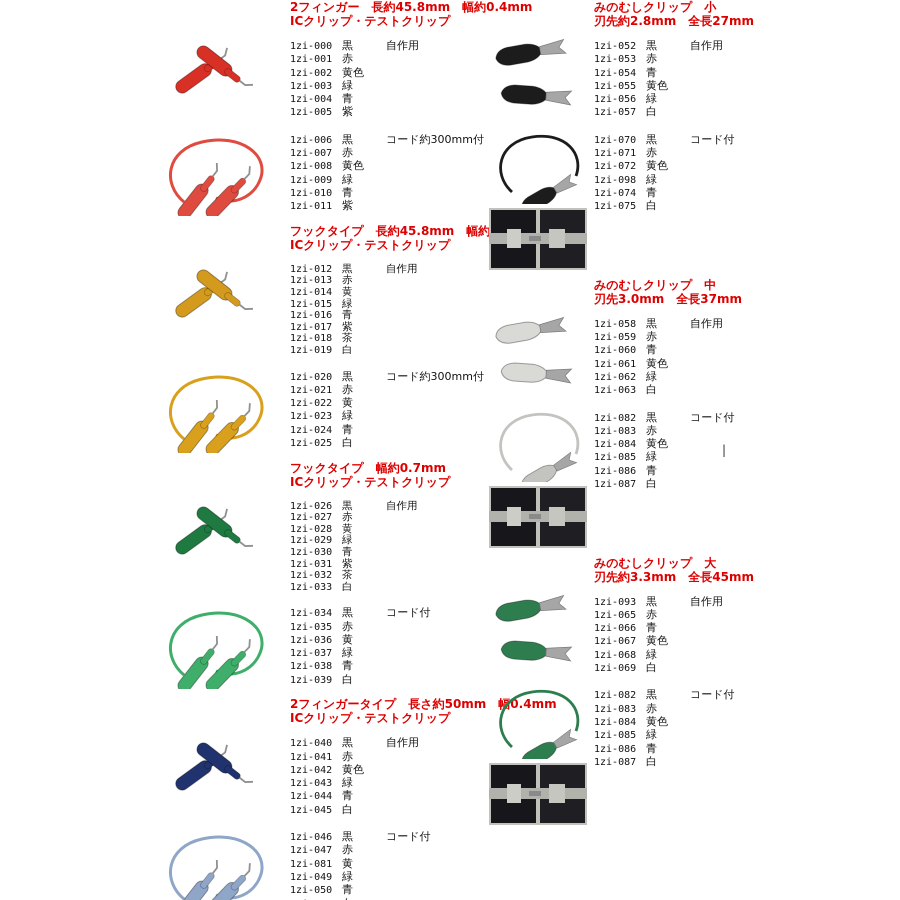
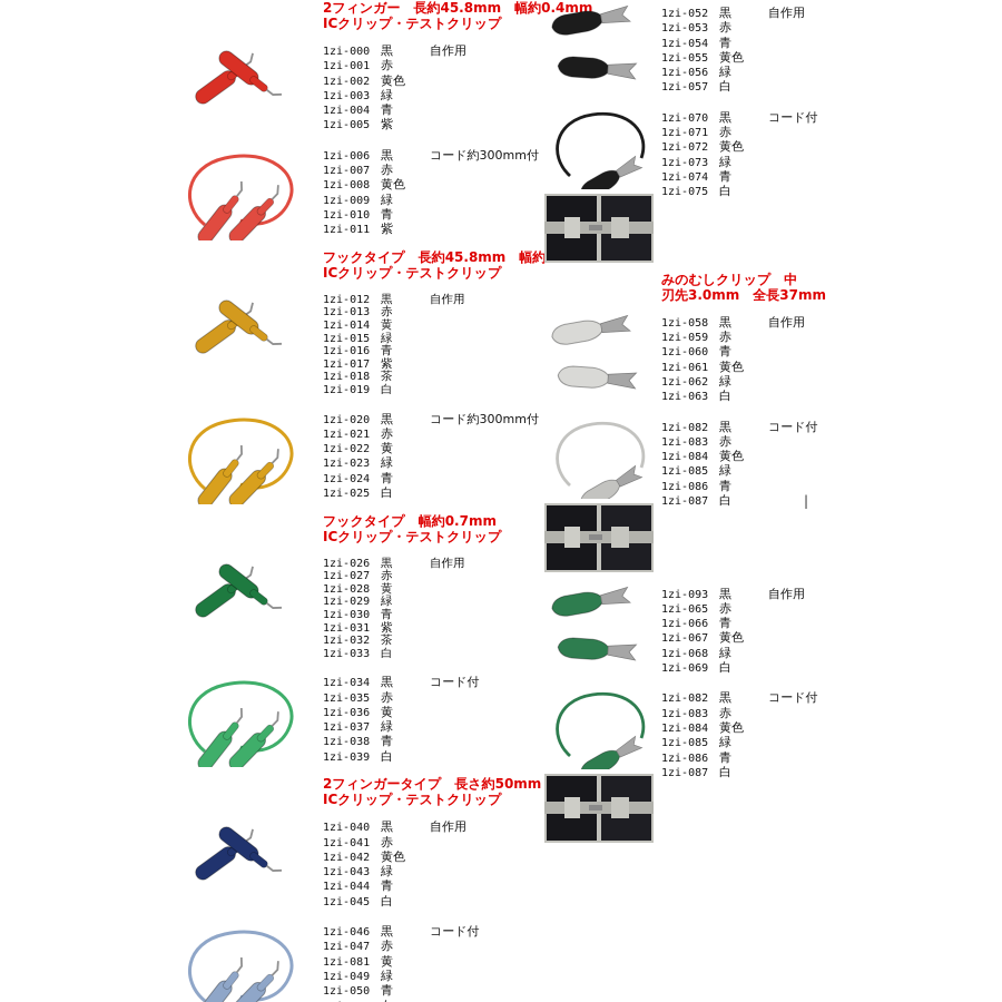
  2フィンガー 長約45.8mm 幅約
  ICクリップ・テストクリップ
  1zi-000
  黒
  自作用
  1zi-001
  赤
  1zi-002
  黄色
  1zi-003
  緑
  1zi-004
  青
  1zi-005
  紫
  1zi-006
  黒
  コード約300mm付
  1zi-007
  赤
  1zi-008
  黄色
  1zi-009
  緑
  1zi-010
  青
  1zi-011
  紫
  フックタイプ 長約45.8mm 幅約
  ICクリップ・テストクリップ
  1zi-012
  黒
  自作用
  1zi-013
  赤
  1zi-014
  黄
  1zi-015
  緑
  1zi-016
  青
  1zi-017
  紫
  1zi-018
  茶
  1zi-019
  白
  1zi-020
  黒
  コード約300mm付
  1zi-021
  赤
  1zi-022
  黄
  1zi-023
  緑
  1zi-024
  青
  1zi-025
  白
  フックタイプ 幅約0.7mm
  ICクリップ・テストクリップ
  1zi-026
  黒
  自作用
  1zi-027
  赤
  1zi-028
  黄
  1zi-029
  緑
  1zi-030
  青
  1zi-031
  紫
  1zi-032
  茶
  1zi-033
  白
  1zi-034
  黒
  コード付
  1zi-035
  赤
  1zi-036
  黄
  1zi-037
  緑
  1zi-038
  青
  1zi-039
  白
  2フィンガータイプ 長さ約50mm
  ICクリップ・テストクリップ
  1zi-040
  黒
  自作用
  1zi-041
  赤
  1zi-042
  黄色
  1zi-043
  緑
  1zi-044
  青
  1zi-045
  白
  1zi-046
  黒
  コード付
  1zi-047
  赤
  1zi-081
  黄
  1zi-049
  緑
  1zi-050
  青
- みのむしクリップ 小
- 刃先約2.8mm 全長27mm
  1zi-052
  黒
  自作用
  1zi-053
  赤
  1zi-054
  青
  1zi-055
  黄色
  1zi-056
  緑
  1zi-057
  白
  1zi-070
  黒
  コード付
  1zi-071
  赤
  1zi-072
  黄色
- 1zi-098
+ 1zi-073
  緑
  1zi-074
  青
  1zi-075
  白
  みのむしクリップ 中
  刃先3.0mm 全長37mm
  1zi-058
  黒
  自作用
  1zi-059
  赤
  1zi-060
  青
  1zi-061
  黄色
  1zi-062
  緑
  1zi-063
  白
  1zi-082
  黒
  コード付
  1zi-083
  赤
  1zi-084
  黄色
  1zi-085
  緑
  1zi-086
  青
  1zi-087
  白
- みのむしクリップ 大
- 刃先約3.3mm 全長45mm
  1zi-093
  黒
  自作用
  1zi-065
  赤
  1zi-066
  青
  1zi-067
  黄色
  1zi-068
  緑
  1zi-069
  白
  1zi-082
  黒
  コード付
  1zi-083
  赤
  1zi-084
  黄色
  1zi-085
  緑
  1zi-086
  青
  1zi-087
  白
  |
